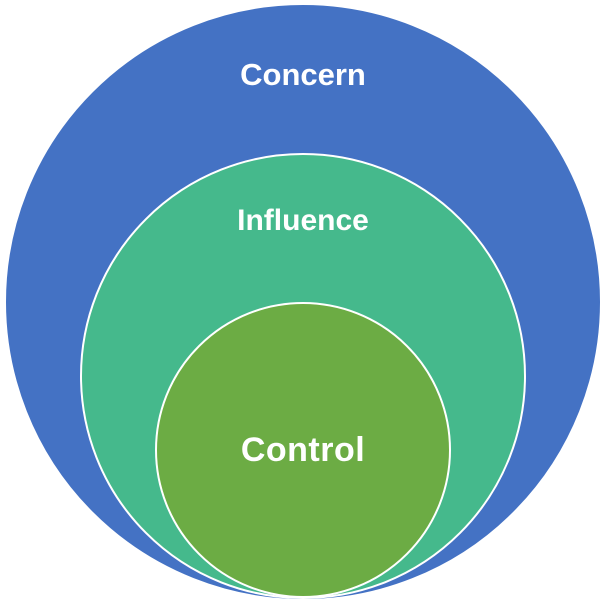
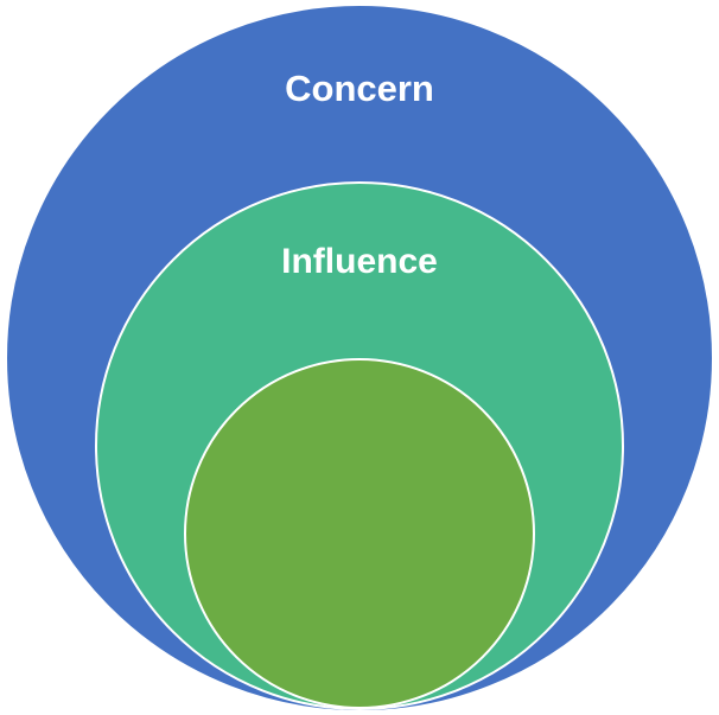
  Concern
  Influence
- Control
